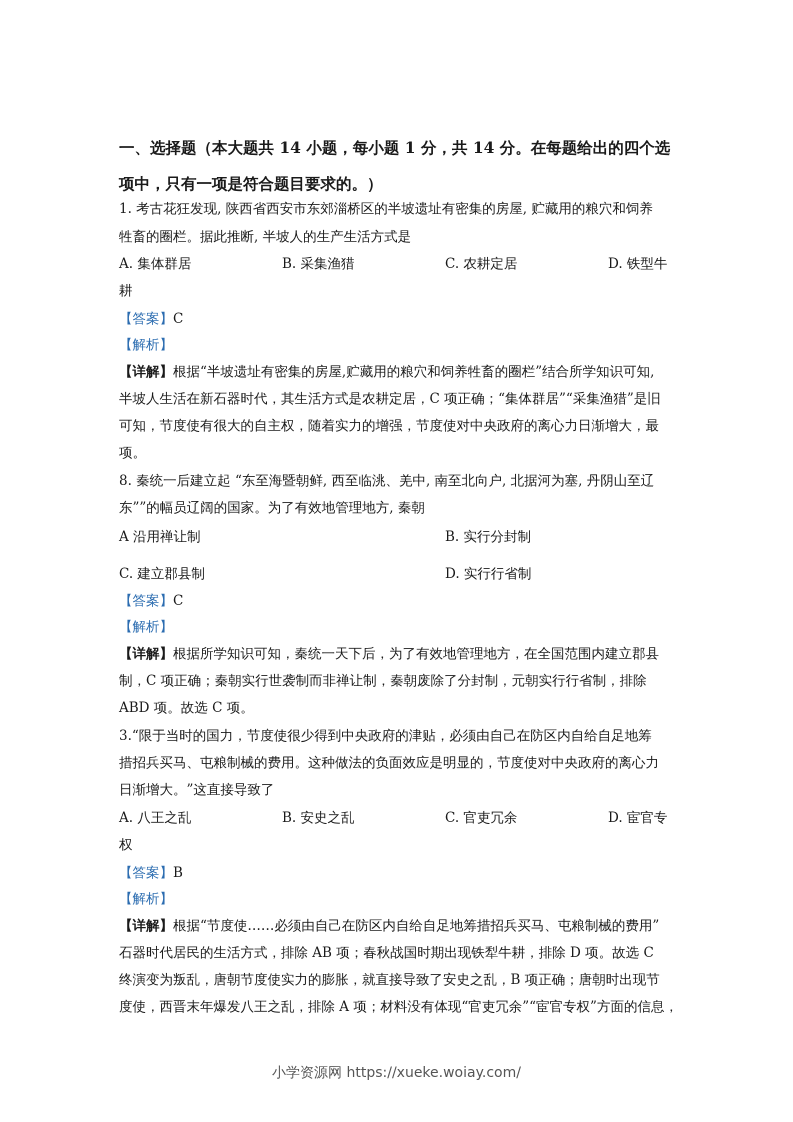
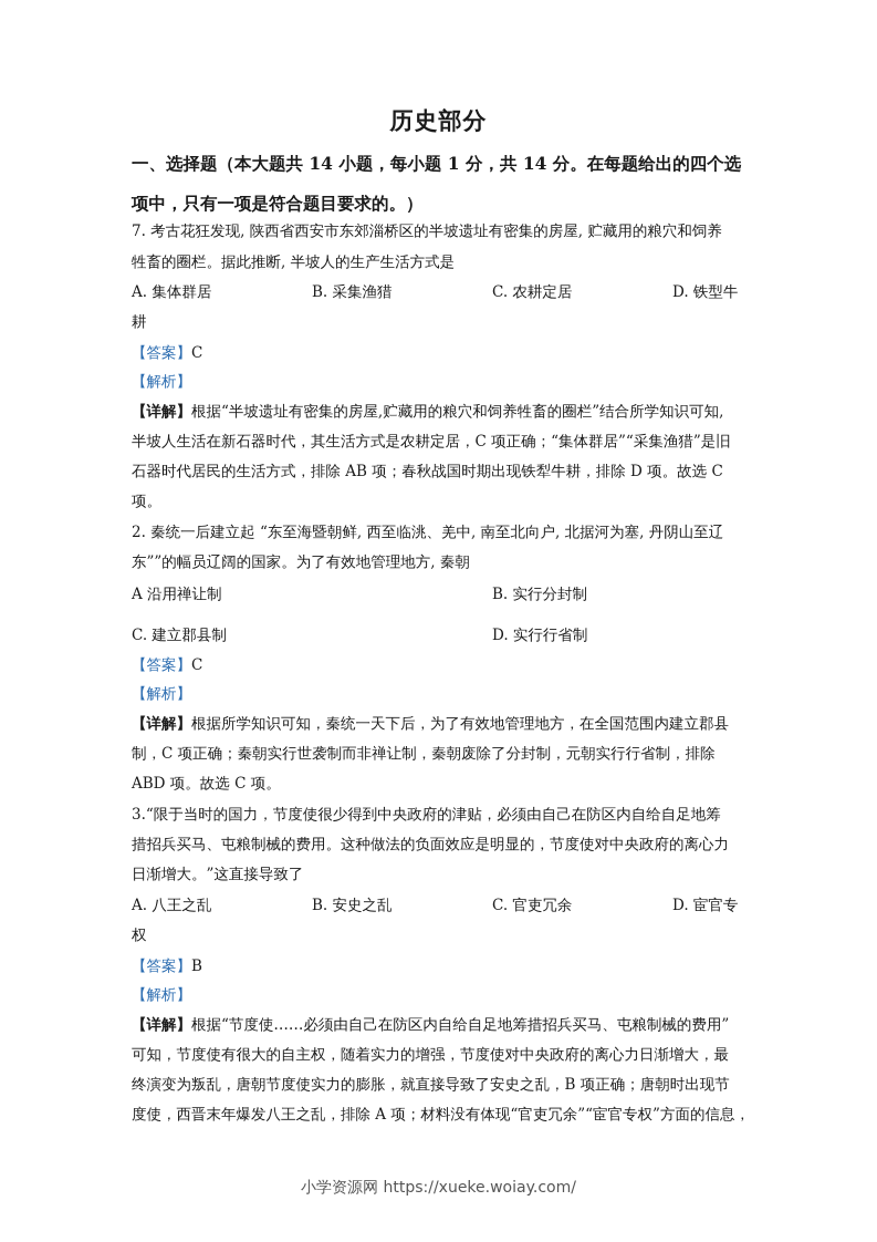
+ 历史部分
  一、选择题（本大题共 14 小题，每小题 1 分，共 14 分。在每题给出的四个选
  项中，只有一项是符合题目要求的。）
- 1. 考古花狂发现, 陕西省西安市东郊淄桥区的半坡遗址有密集的房屋, 贮藏用的粮穴和饲养
+ 7. 考古花狂发现, 陕西省西安市东郊淄桥区的半坡遗址有密集的房屋, 贮藏用的粮穴和饲养
  牲畜的圈栏。据此推断, 半坡人的生产生活方式是
  A. 集体群居
  B. 采集渔猎
  C. 农耕定居
  D. 铁型牛
  耕
  【答案】C
  【解析】
  【详解】根据“半坡遗址有密集的房屋,贮藏用的粮穴和饲养牲畜的圈栏”结合所学知识可知,
  半坡人生活在新石器时代，其生活方式是农耕定居，C 项正确；“集体群居”“采集渔猎”是旧
- 可知，节度使有很大的自主权，随着实力的增强，节度使对中央政府的离心力日渐增大，最
+ 石器时代居民的生活方式，排除 AB 项；春秋战国时期出现铁犁牛耕，排除 D 项。故选 C
  项。
- 8. 秦统一后建立起 “东至海暨朝鲜, 西至临洮、羌中, 南至北向户, 北据河为塞, 丹阴山至辽
+ 2. 秦统一后建立起 “东至海暨朝鲜, 西至临洮、羌中, 南至北向户, 北据河为塞, 丹阴山至辽
  东””的幅员辽阔的国家。为了有效地管理地方, 秦朝
  A 沿用禅让制
  B. 实行分封制
  C. 建立郡县制
  D. 实行行省制
  【答案】C
  【解析】
  【详解】根据所学知识可知，秦统一天下后，为了有效地管理地方，在全国范围内建立郡县
  制，C 项正确；秦朝实行世袭制而非禅让制，秦朝废除了分封制，元朝实行行省制，排除
  ABD 项。故选 C 项。
  3.“限于当时的国力，节度使很少得到中央政府的津贴，必须由自己在防区内自给自足地筹
  措招兵买马、屯粮制械的费用。这种做法的负面效应是明显的，节度使对中央政府的离心力
  日渐增大。”这直接导致了
  A. 八王之乱
  B. 安史之乱
  C. 官吏冗余
  D. 宦官专
  权
  【答案】B
  【解析】
  【详解】根据“节度使……必须由自己在防区内自给自足地筹措招兵买马、屯粮制械的费用”
- 石器时代居民的生活方式，排除 AB 项；春秋战国时期出现铁犁牛耕，排除 D 项。故选 C
+ 可知，节度使有很大的自主权，随着实力的增强，节度使对中央政府的离心力日渐增大，最
  终演变为叛乱，唐朝节度使实力的膨胀，就直接导致了安史之乱，B 项正确；唐朝时出现节
  度使，西晋末年爆发八王之乱，排除 A 项；材料没有体现“官吏冗余”“宦官专权”方面的信息，
  小学资源网 https://xueke.woiay.com/
